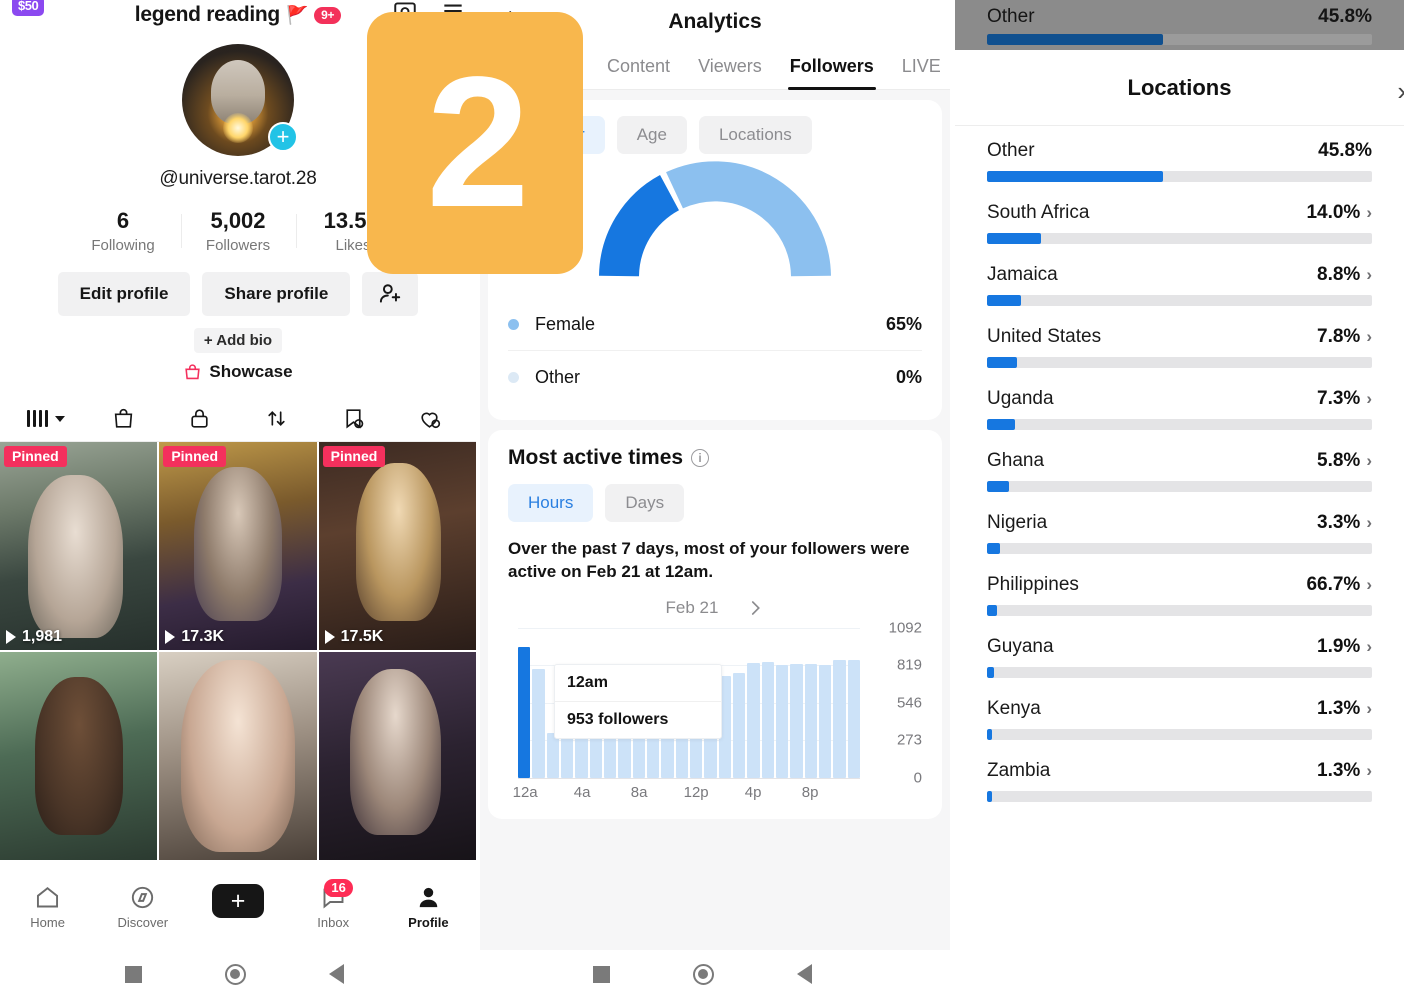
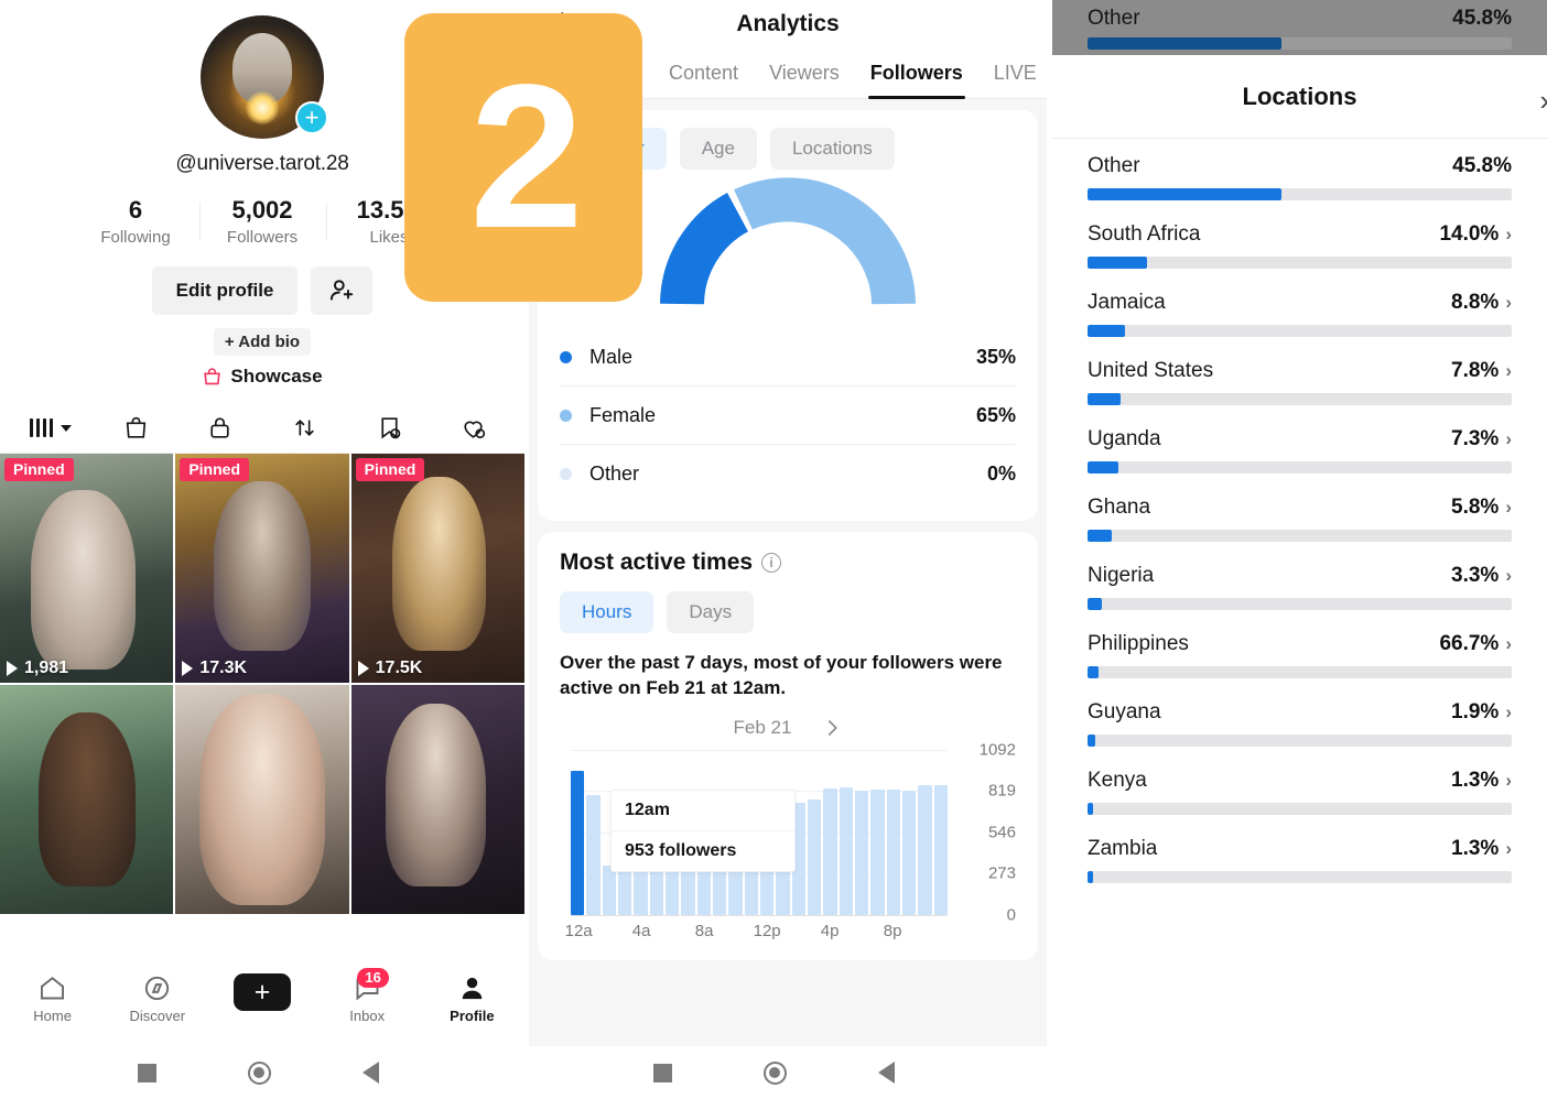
- $50
- legend reading
- 🚩
- 9+
  +
  @universe.tarot.28
  6
  Following
  5,002
  Followers
  13.5
  Like
  Edit profile
- Share profile
  + Add bio
  Showcase
  Pinned
  1,981
  Pinned
  17.3K
  Pinned
  17.5K
  Home
  Discover
  +
  16
  Inbox
  Profile
  Analytics
  Content
  Viewers
  Followers
  LIVE
  Age
  Locations
+ Male
+ 35%
  Female
  65%
  Other
  0%
  Most active times
  i
  Hours
  Days
  Over the past 7 days, most of your followers were active on Feb 21 at 12am.
  Feb 21
  1092
  819
  546
  273
  0
  12am
  953 followers
  12a
  4a
  8a
  12p
  4p
  8p
  Other
  45.8%
  Locations
  ›
  Other
  45.8%
  South Africa
  14.0%
  ›
  Jamaica
  8.8%
  ›
  United States
  7.8%
  ›
  Uganda
  7.3%
  ›
  Ghana
  5.8%
  ›
  Nigeria
  3.3%
  ›
  Philippines
  66.7%
  ›
  Guyana
  1.9%
  ›
  Kenya
  1.3%
  ›
  Zambia
  1.3%
  ›
  2
